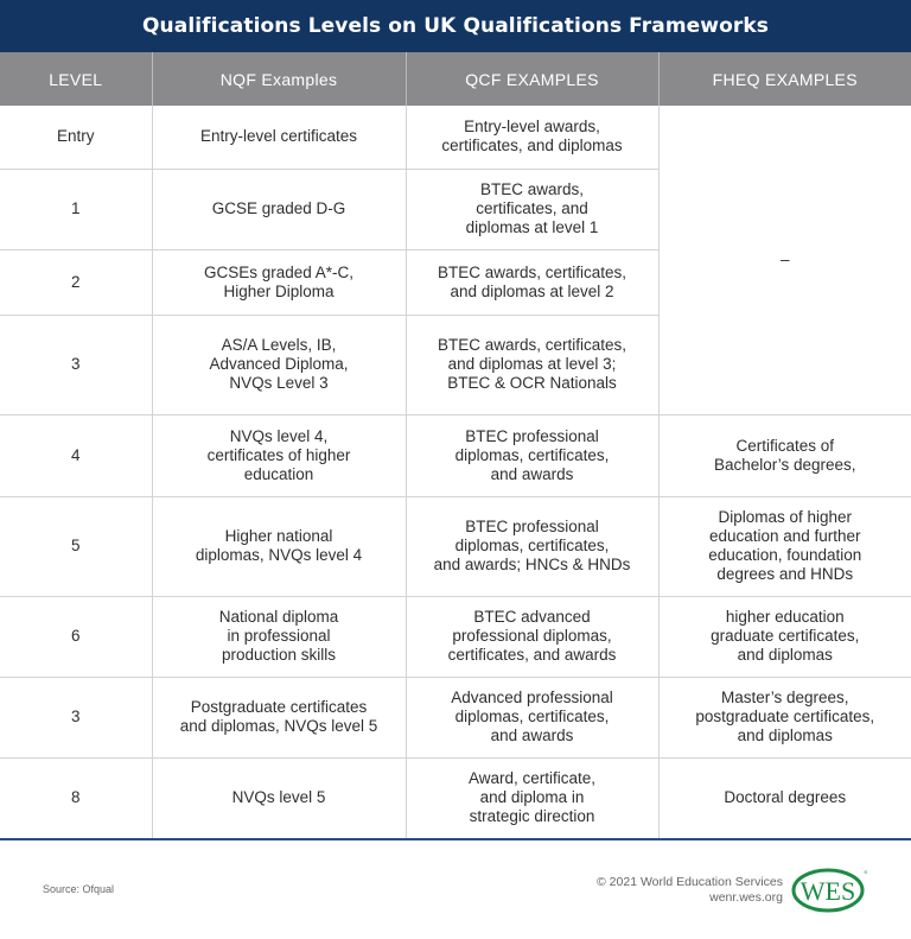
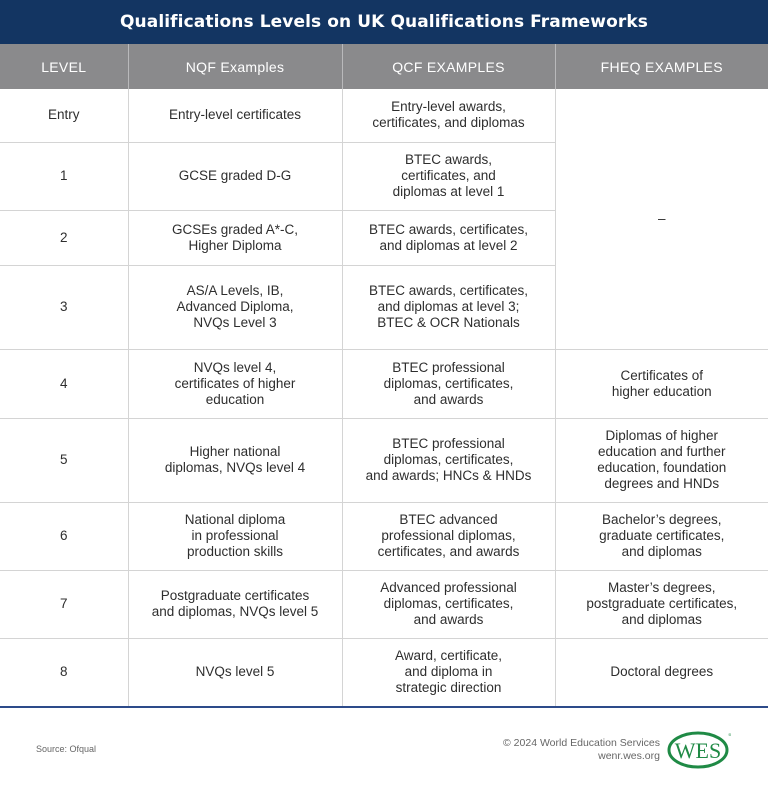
  Qualifications Levels on UK Qualifications Frameworks
  LEVEL	NQF Examples	QCF EXAMPLES	FHEQ EXAMPLES
  Entry	Entry-level certificates	Entry-level awards,certificates, and diplomas	–
  1	GCSE graded D-G	BTEC awards,certificates, anddiplomas at level 1
  2	GCSEs graded A*-C,Higher Diploma	BTEC awards, certificates,and diplomas at level 2
  3	AS/A Levels, IB,Advanced Diploma,NVQs Level 3	BTEC awards, certificates,and diplomas at level 3;BTEC & OCR Nationals
- 4	NVQs level 4,certificates of highereducation	BTEC professionaldiplomas, certificates,and awards	Certificates ofBachelor’s degrees,
+ 4	NVQs level 4,certificates of highereducation	BTEC professionaldiplomas, certificates,and awards	Certificates ofhigher education
  5	Higher nationaldiplomas, NVQs level 4	BTEC professionaldiplomas, certificates,and awards; HNCs & HNDs	Diplomas of highereducation and furthereducation, foundationdegrees and HNDs
- 6	National diplomain professionalproduction skills	BTEC advancedprofessional diplomas,certificates, and awards	higher educationgraduate certificates,and diplomas
+ 6	National diplomain professionalproduction skills	BTEC advancedprofessional diplomas,certificates, and awards	Bachelor’s degrees,graduate certificates,and diplomas
- 3	Postgraduate certificatesand diplomas, NVQs level 5	Advanced professionaldiplomas, certificates,and awards	Master’s degrees,postgraduate certificates,and diplomas
+ 7	Postgraduate certificatesand diplomas, NVQs level 5	Advanced professionaldiplomas, certificates,and awards	Master’s degrees,postgraduate certificates,and diplomas
  8	NVQs level 5	Award, certificate,and diploma instrategic direction	Doctoral degrees
  Source: Ofqual
- © 2021 World Education Services
+ © 2024 World Education Services
  wenr.wes.org
  WES
